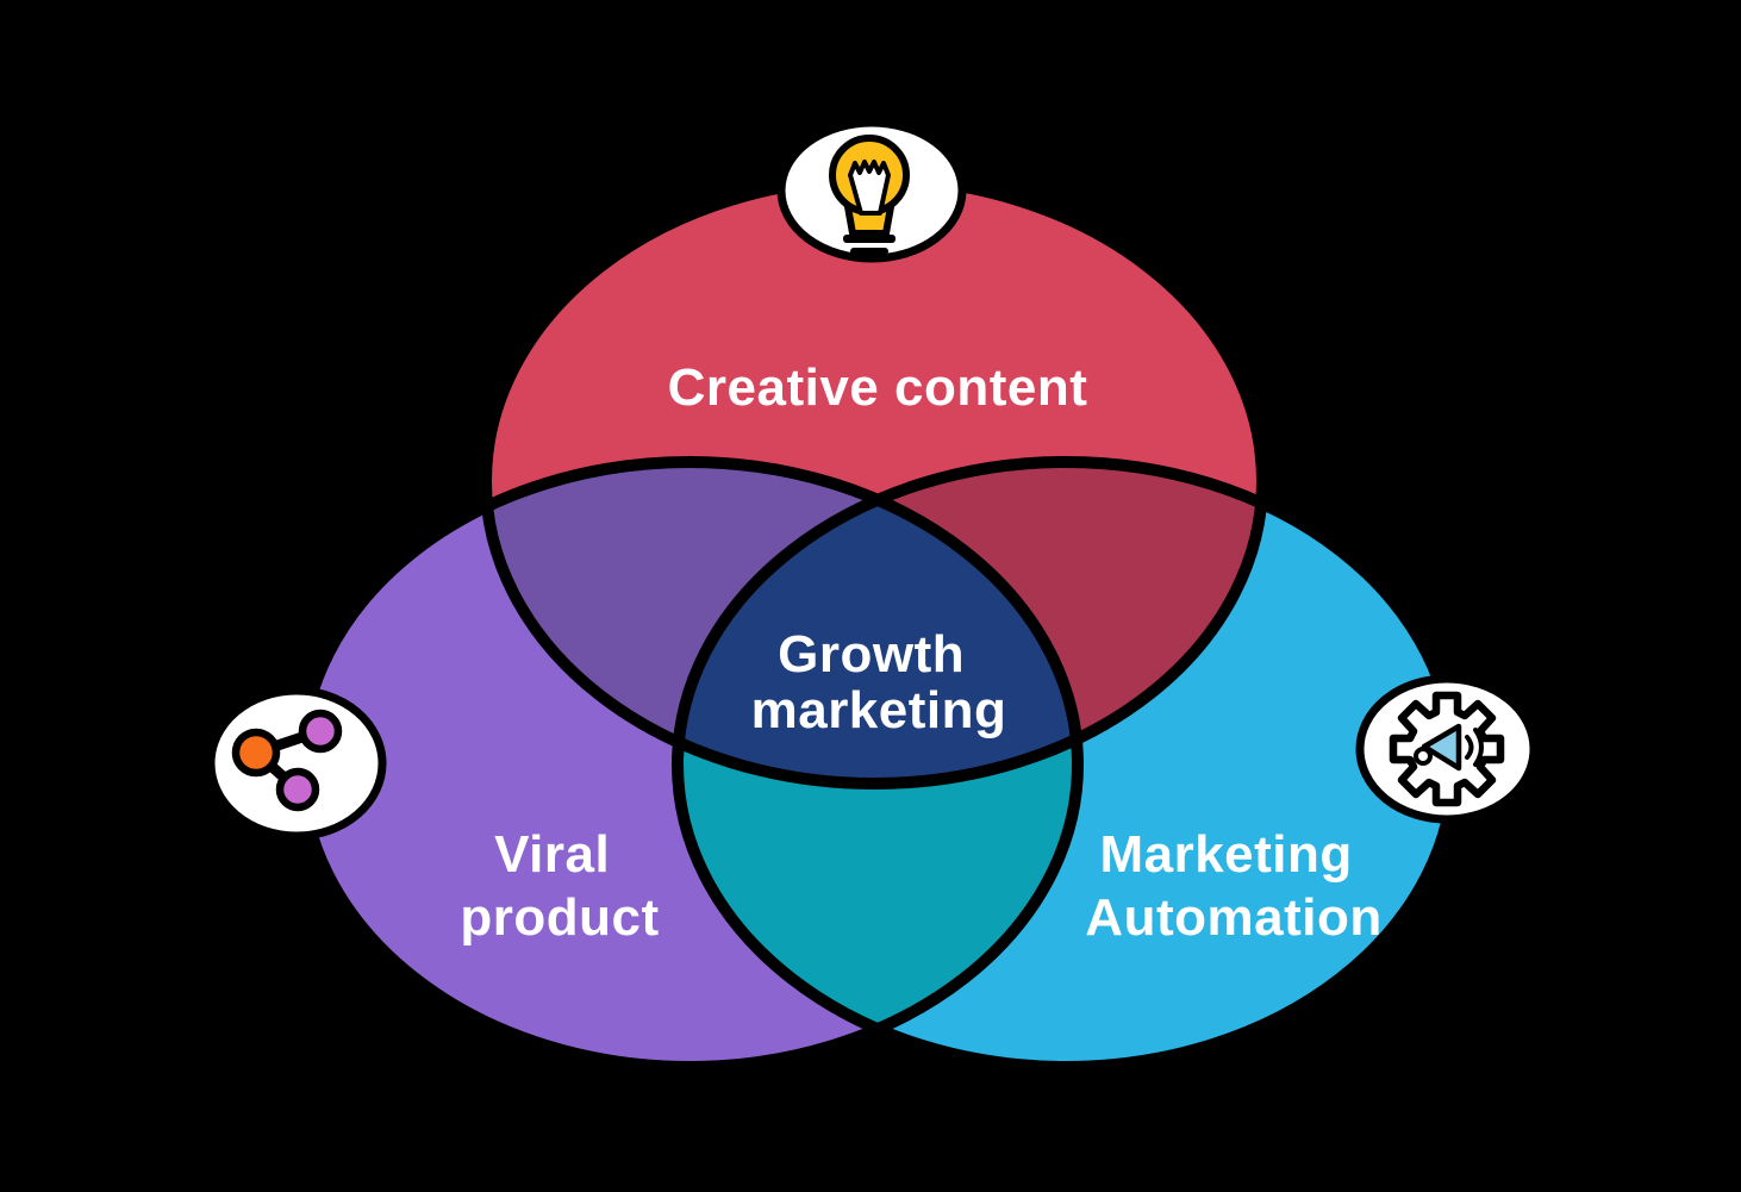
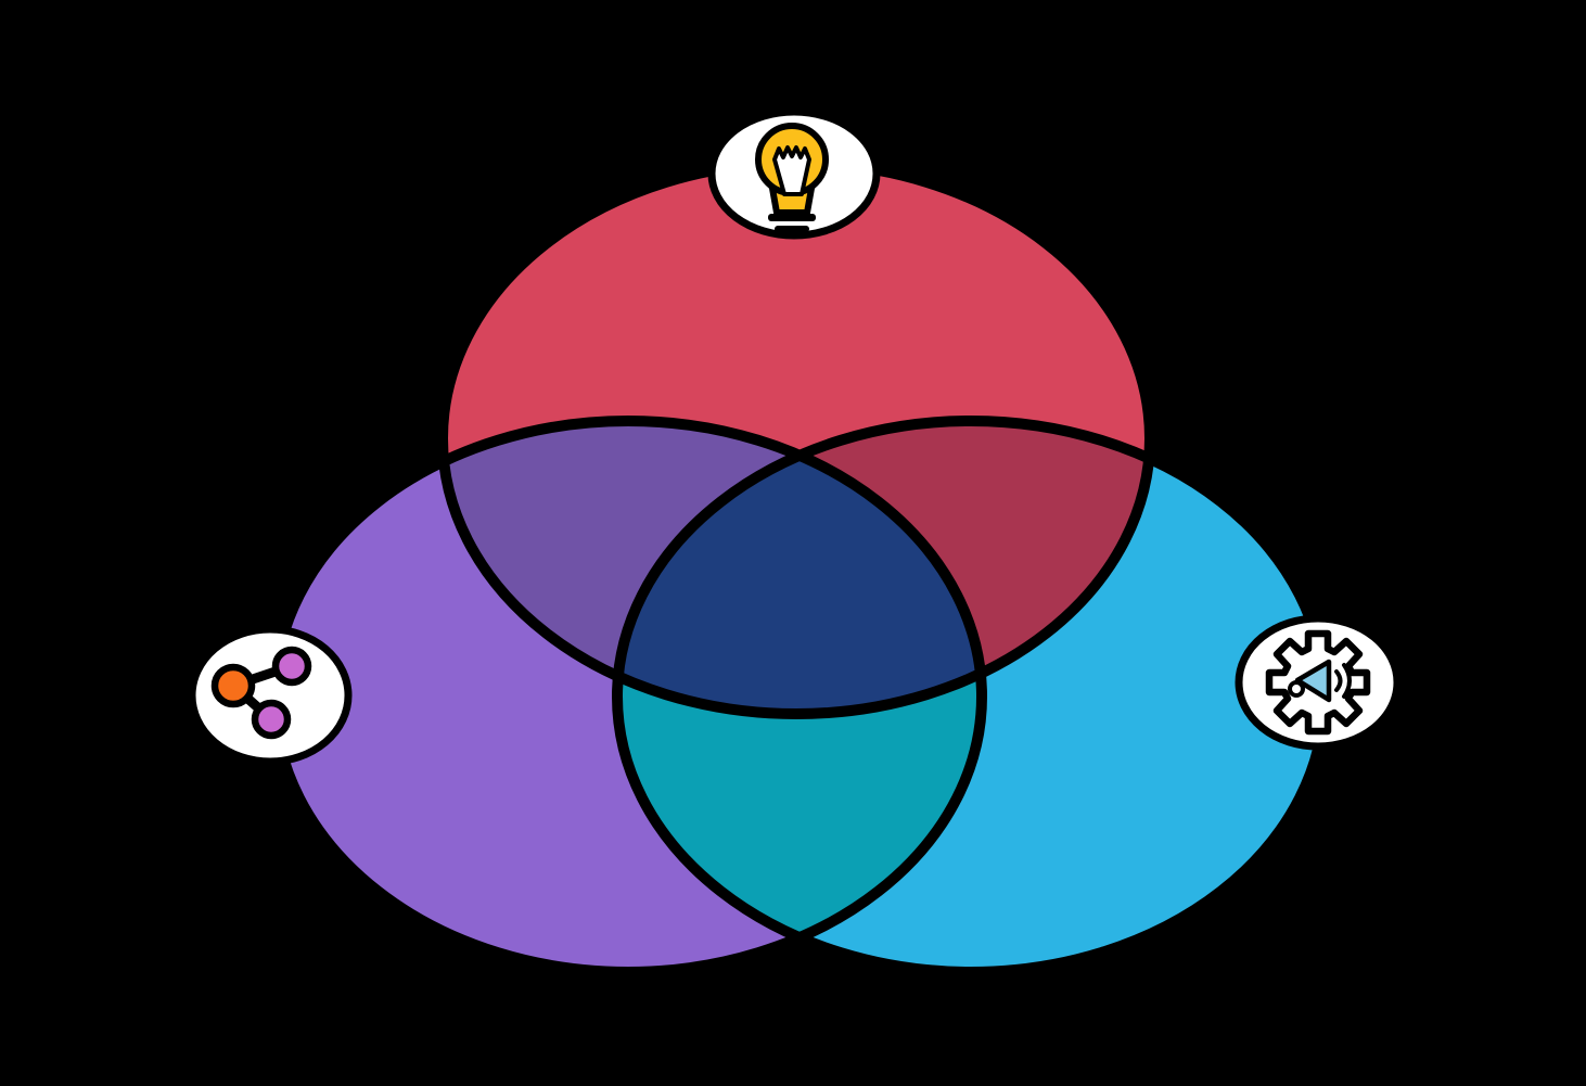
- Creative content
- Growth marketing
- Viral product
- Marketing Automation
